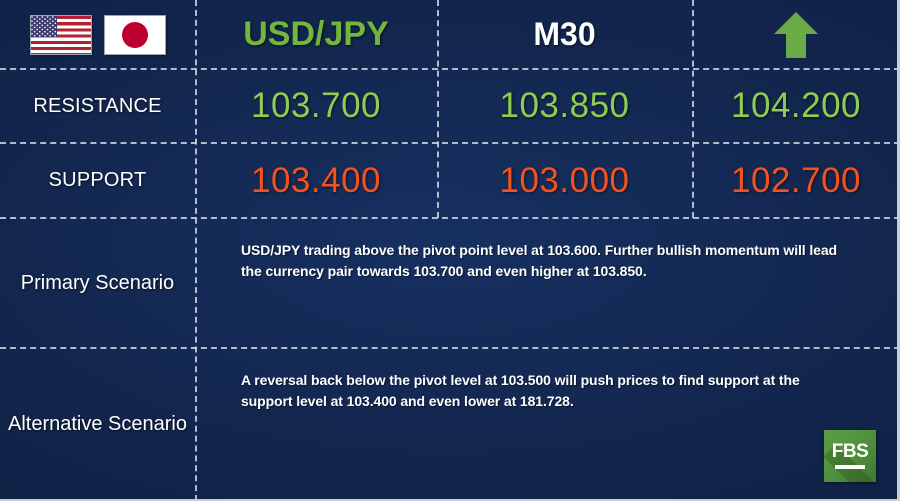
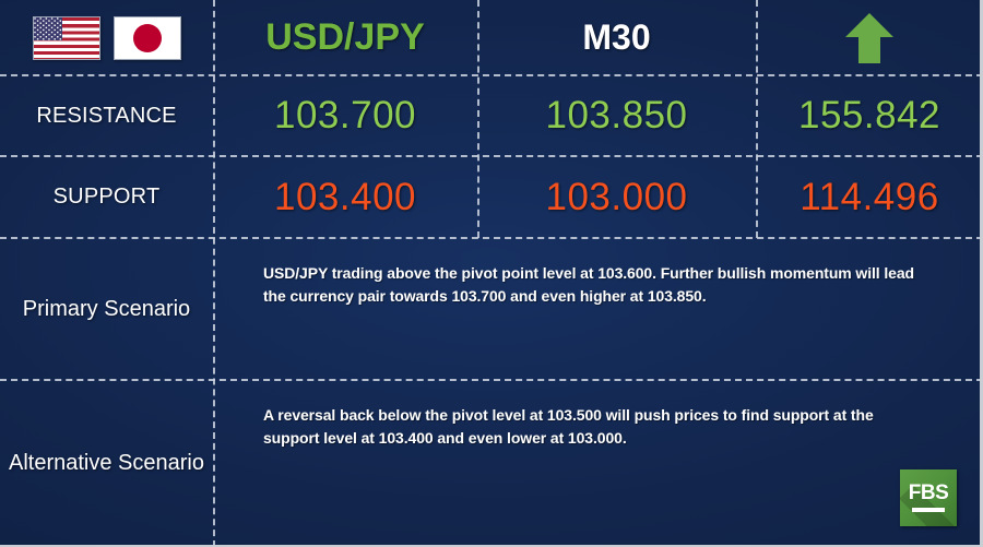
  USD/JPY
  M30
  RESISTANCE
  103.700
  103.850
- 104.200
+ 155.842
  SUPPORT
  103.400
  103.000
- 102.700
+ 114.496
  Primary Scenario
  USD/JPY trading above the pivot point level at 103.600. Further bullish momentum will lead the currency pair towards 103.700 and even higher at 103.850.
  Alternative Scenario
- A reversal back below the pivot level at 103.500 will push prices to find support at the support level at 103.400 and even lower at 181.728.
+ A reversal back below the pivot level at 103.500 will push prices to find support at the support level at 103.400 and even lower at 103.000.
  FBS
